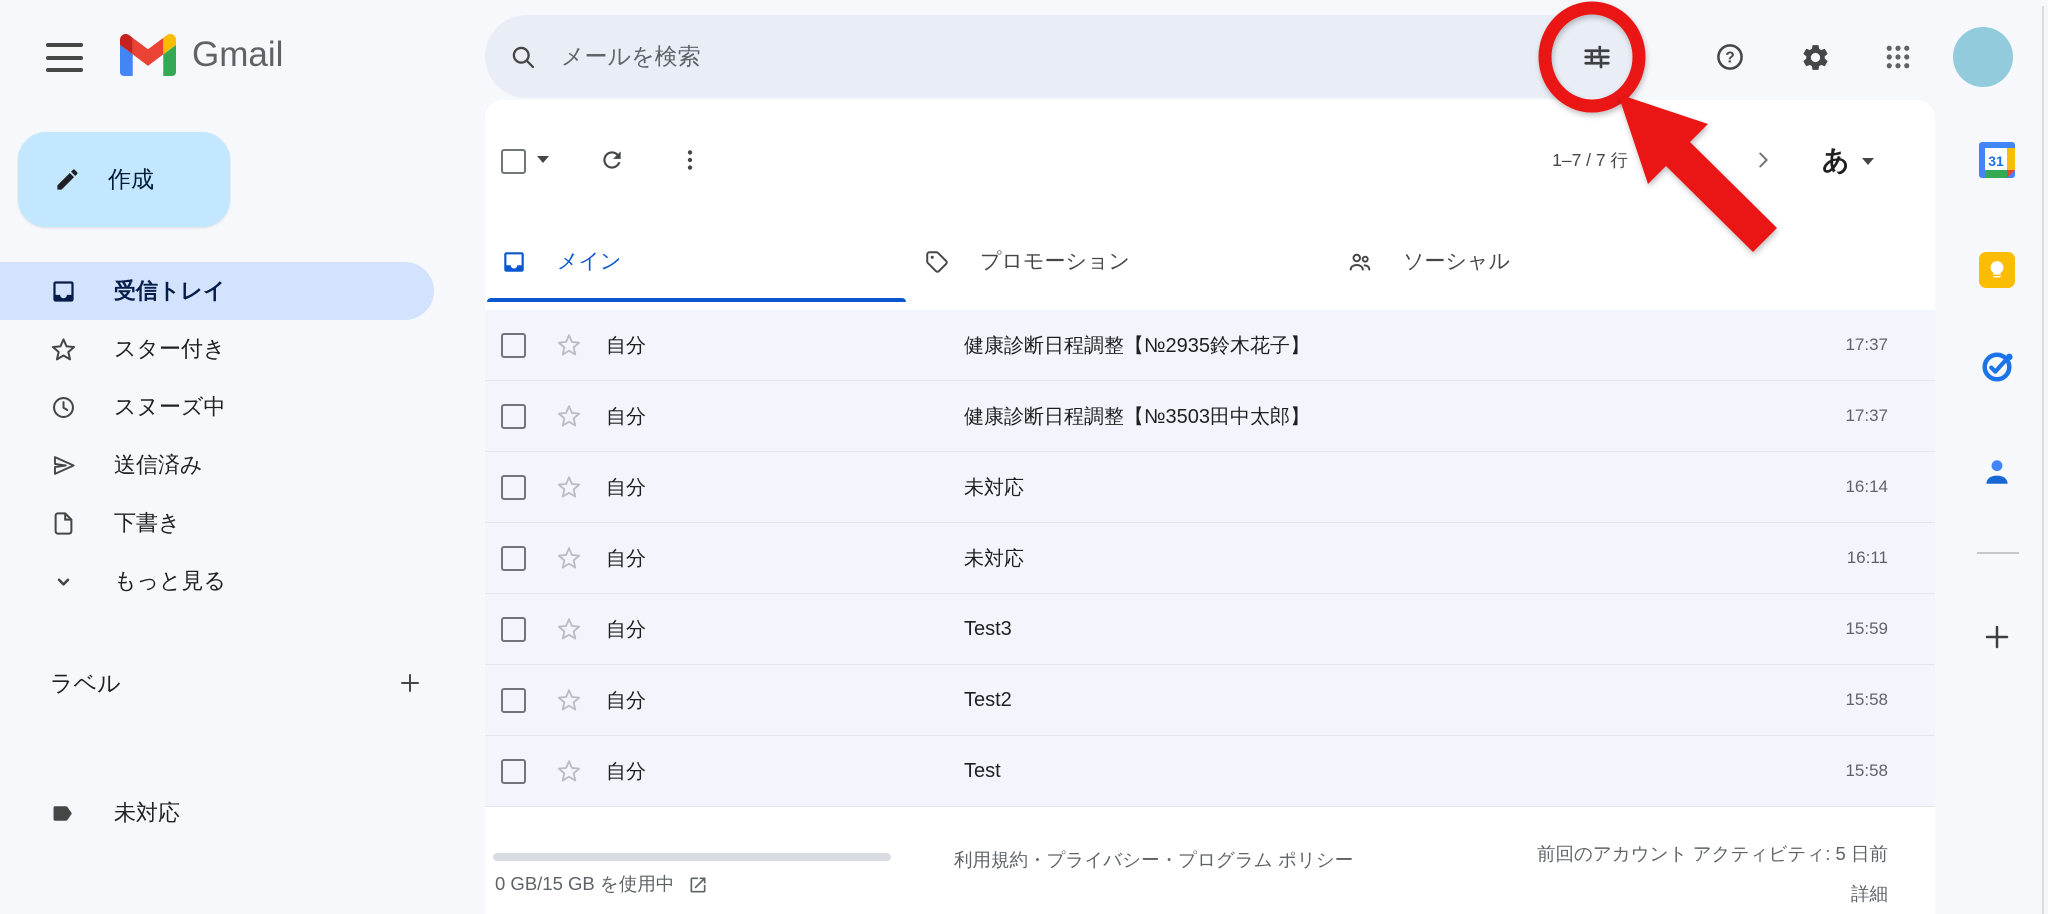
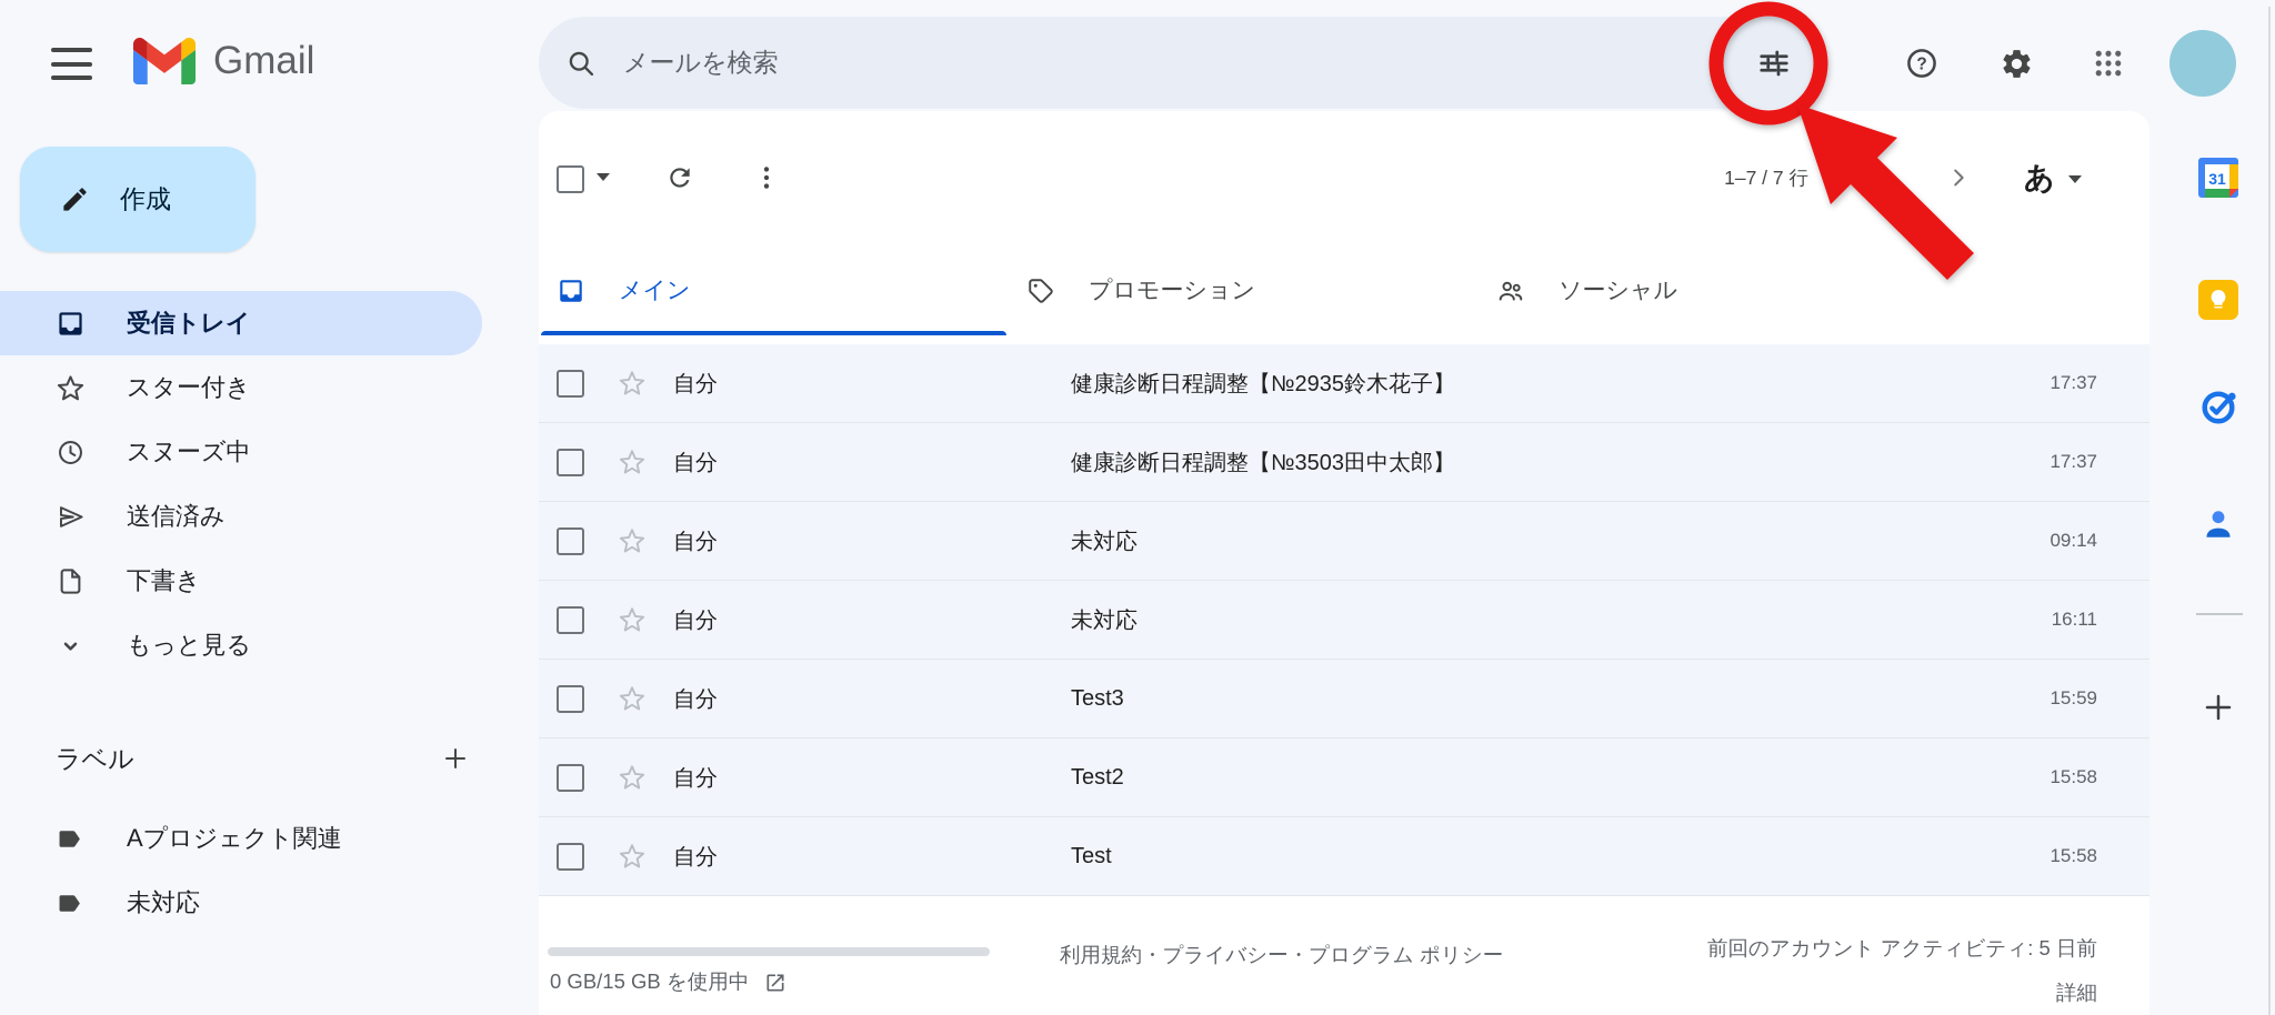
  Gmail
  メールを検索
  ?
  作成
  受信トレイ
  スター付き
  スヌーズ中
  送信済み
  下書き
  もっと見る
  ラベル
+ Aプロジェクト関連
  未対応
  1–7 / 7 行
  あ
  メイン
  プロモーション
  ソーシャル
  自分
  健康診断日程調整【№2935鈴木花子】
  17:37
  自分
  健康診断日程調整【№3503田中太郎】
  17:37
  自分
  未対応
- 16:14
+ 09:14
  自分
  未対応
  16:11
  自分
  Test3
  15:59
  自分
  Test2
  15:58
  自分
  Test
  15:58
  0 GB/15 GB を使用中
  利用規約・プライバシー・プログラム ポリシー
  前回のアカウント アクティビティ: 5 日前
  詳細
  31
